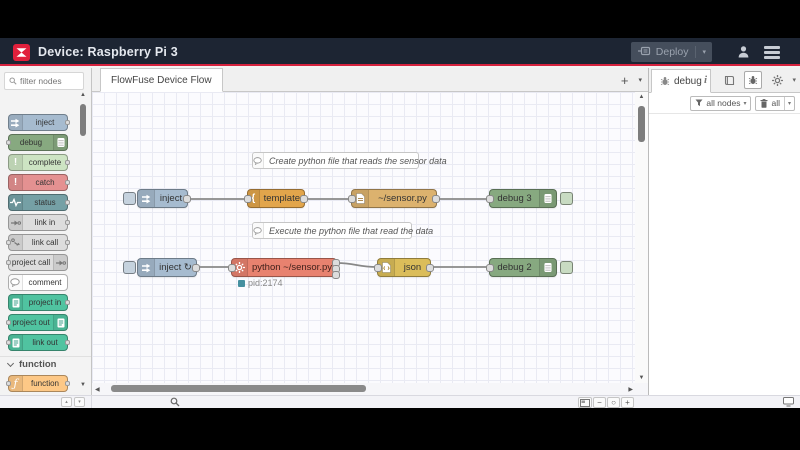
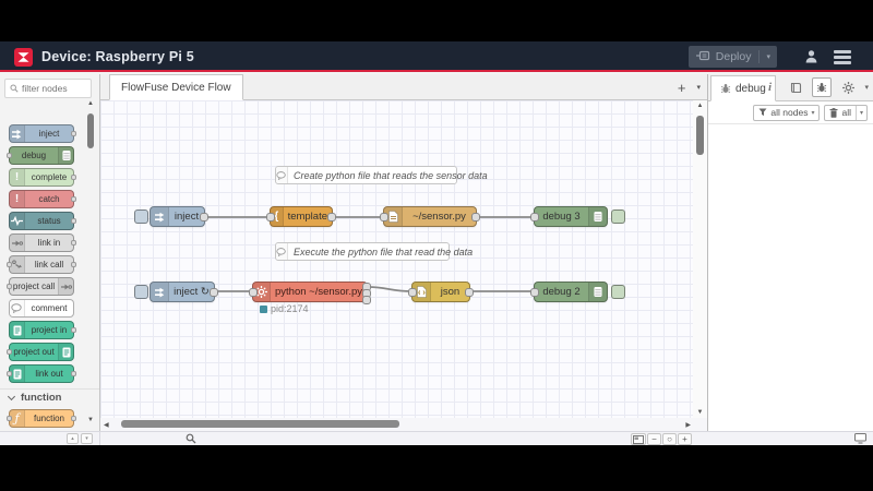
- Device: Raspberry Pi 3
+ Device: Raspberry Pi 5
  Deploy
  filter nodes
  inject
  debug
  !
  complete
  !
  catch
  status
  link in
  link call
  project call
  comment
  project in
  project out
  link out
  function
  ƒ
  function
  FlowFuse Device Flow
  +
  Create python file that reads the sensor data
  Execute the python file that read the data
  inject
  {
  template
  ~/sensor.py
  debug 3
  inject ↻
  python ~/sensor.py
  pid:2174
  json
  debug 2
  debug
  i
  all nodes
  all
  −
  ○
  +
